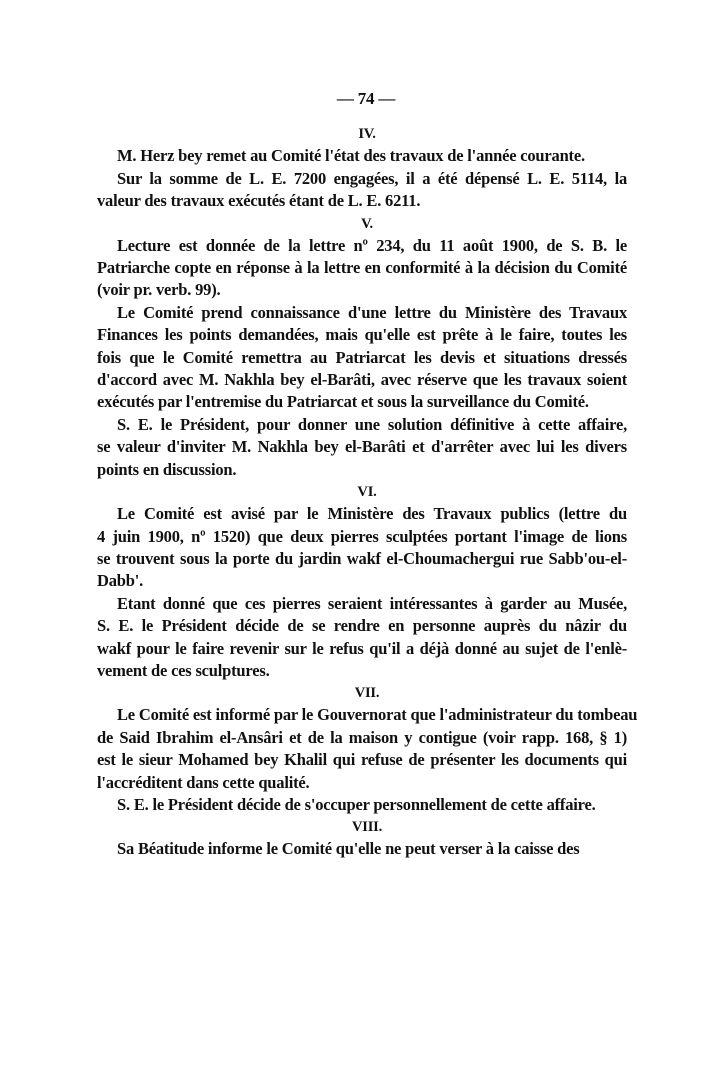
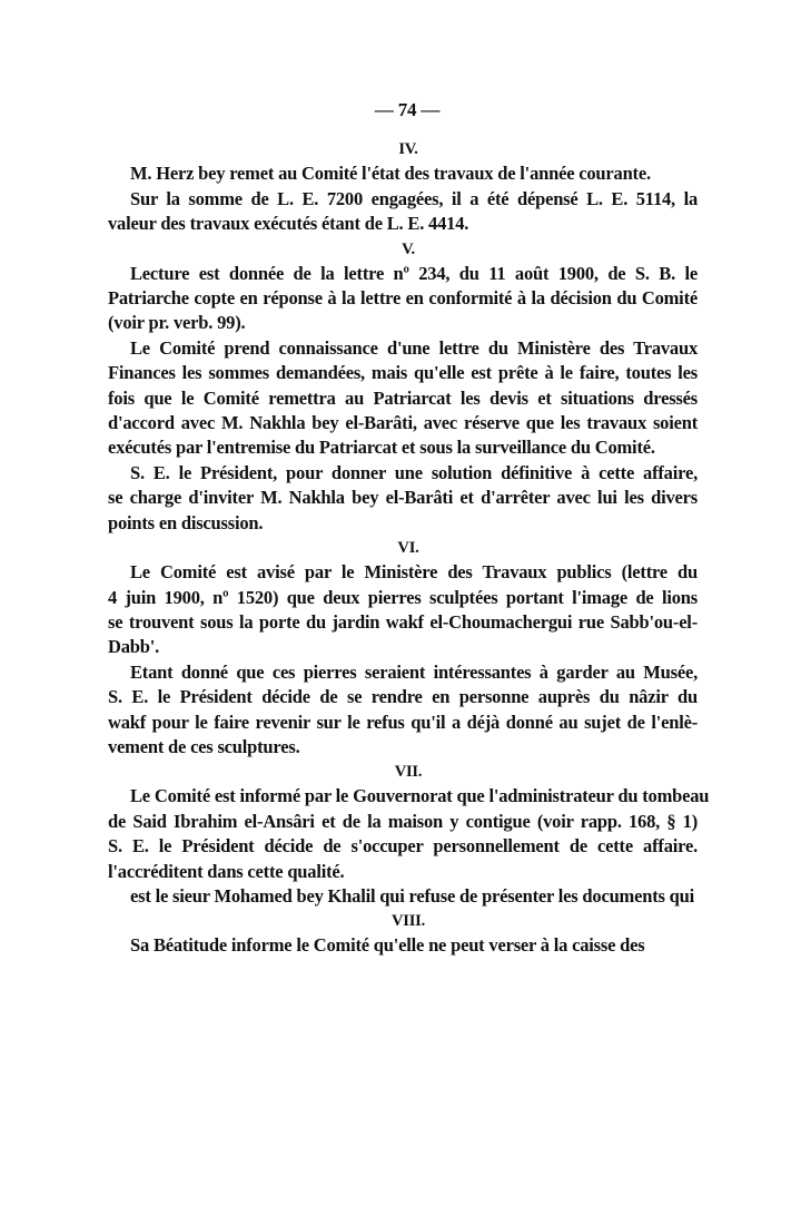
  — 74 —
  IV.
  M. Herz bey remet au Comité l'état des travaux de l'année courante.
  Sur la somme de L. E. 7200 engagées, il a été dépensé L. E. 5114, la
- valeur des travaux exécutés étant de L. E. 6211.
+ valeur des travaux exécutés étant de L. E. 4414.
  V.
  Lecture est donnée de la lettre nº 234, du 11 août 1900, de S. B. le
  Patriarche copte en réponse à la lettre en conformité à la décision du Comité
  (voir pr. verb. 99).
  Le Comité prend connaissance d'une lettre du Ministère des Travaux
- Finances les points demandées, mais qu'elle est prête à le faire, toutes les
+ Finances les sommes demandées, mais qu'elle est prête à le faire, toutes les
  fois que le Comité remettra au Patriarcat les devis et situations dressés
  d'accord avec M. Nakhla bey el-Barâti, avec réserve que les travaux soient
  exécutés par l'entremise du Patriarcat et sous la surveillance du Comité.
  S. E. le Président, pour donner une solution définitive à cette affaire,
- se valeur d'inviter M. Nakhla bey el-Barâti et d'arrêter avec lui les divers
+ se charge d'inviter M. Nakhla bey el-Barâti et d'arrêter avec lui les divers
  points en discussion.
  VI.
  Le Comité est avisé par le Ministère des Travaux publics (lettre du
  4 juin 1900, nº 1520) que deux pierres sculptées portant l'image de lions
  se trouvent sous la porte du jardin wakf el-Choumachergui rue Sabb'ou-el-
  Dabb'.
  Etant donné que ces pierres seraient intéressantes à garder au Musée,
  S. E. le Président décide de se rendre en personne auprès du nâzir du
  wakf pour le faire revenir sur le refus qu'il a déjà donné au sujet de l'enlè-
  vement de ces sculptures.
  VII.
  Le Comité est informé par le Gouvernorat que l'administrateur du tombeau
  de Said Ibrahim el-Ansâri et de la maison y contigue (voir rapp. 168, § 1)
- est le sieur Mohamed bey Khalil qui refuse de présenter les documents qui
+ S. E. le Président décide de s'occuper personnellement de cette affaire.
  l'accréditent dans cette qualité.
- S. E. le Président décide de s'occuper personnellement de cette affaire.
+ est le sieur Mohamed bey Khalil qui refuse de présenter les documents qui
  VIII.
  Sa Béatitude informe le Comité qu'elle ne peut verser à la caisse des
